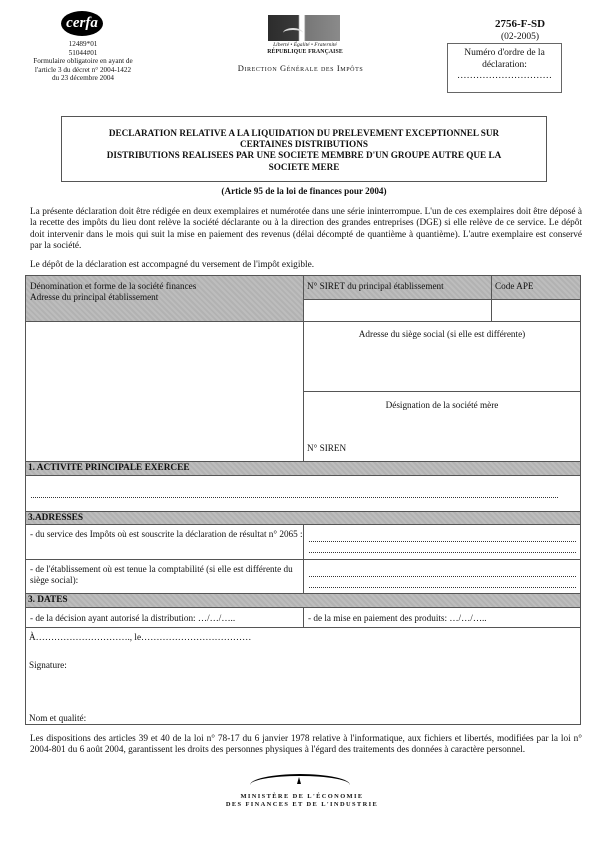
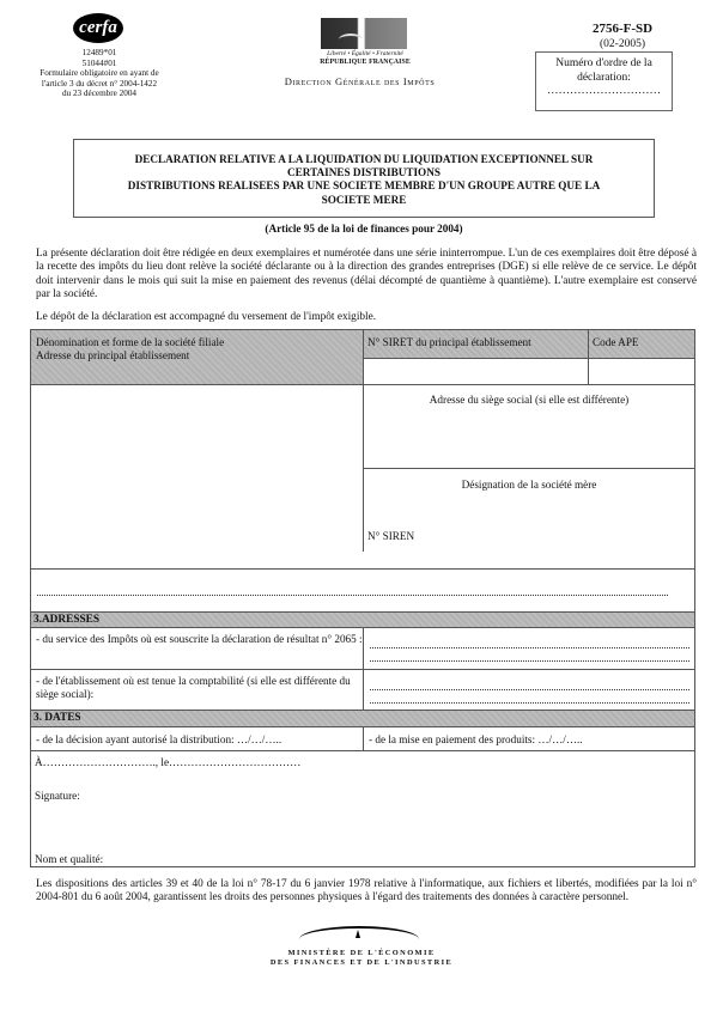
  cerfa
  12489*01
  51044#01
  Formulaire obligatoire en ayant de
  l'article 3 du décret n° 2004-1422
  du 23 décembre 2004
  Direction Générale des Impôts
  2756-F-SD
  (02-2005)
  Numéro d'ordre de la
  déclaration:
  …………………………
- DECLARATION RELATIVE A LA LIQUIDATION DU PRELEVEMENT EXCEPTIONNEL SUR
+ DECLARATION RELATIVE A LA LIQUIDATION DU LIQUIDATION EXCEPTIONNEL SUR
  CERTAINES DISTRIBUTIONS
  DISTRIBUTIONS REALISEES PAR UNE SOCIETE MEMBRE D'UN GROUPE AUTRE QUE LA
  SOCIETE MERE
  (Article 95 de la loi de finances pour 2004)
  La présente déclaration doit être rédigée en deux exemplaires et numérotée dans une série ininterrompue. L'un de ces exemplaires doit être déposé à la recette des impôts du lieu dont relève la société déclarante ou à la direction des grandes entreprises (DGE) si elle relève de ce service. Le dépôt doit intervenir dans le mois qui suit la mise en paiement des revenus (délai décompté de quantième à quantième). L'autre exemplaire est conservé par la société.
  Le dépôt de la déclaration est accompagné du versement de l'impôt exigible.
- Dénomination et forme de la société finances
+ Dénomination et forme de la société filiale
  Adresse du principal établissement
  N° SIRET du principal établissement
  Code APE
  Adresse du siège social (si elle est différente)
  Désignation de la société mère
  N° SIREN
- 1. ACTIVITE PRINCIPALE EXERCEE
  3.ADRESSES
  - du service des Impôts où est souscrite la déclaration de résultat n° 2065 :
  - de l'établissement où est tenue la comptabilité (si elle est différente du siège social):
  3. DATES
  - de la décision ayant autorisé la distribution: …/…/…..
  - de la mise en paiement des produits: …/…/…..
  À…………………………., le………………………………
  Signature:
  Nom et qualité:
  Les dispositions des articles 39 et 40 de la loi n° 78-17 du 6 janvier 1978 relative à l'informatique, aux fichiers et libertés, modifiées par la loi n° 2004-801 du 6 août 2004, garantissent les droits des personnes physiques à l'égard des traitements des données à caractère personnel.
